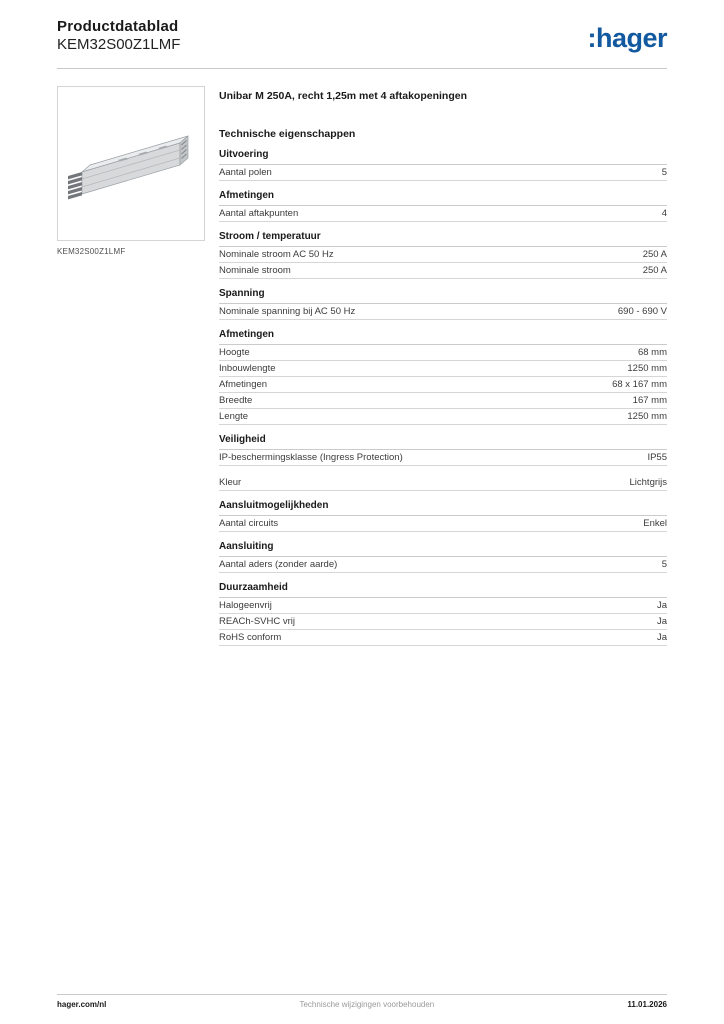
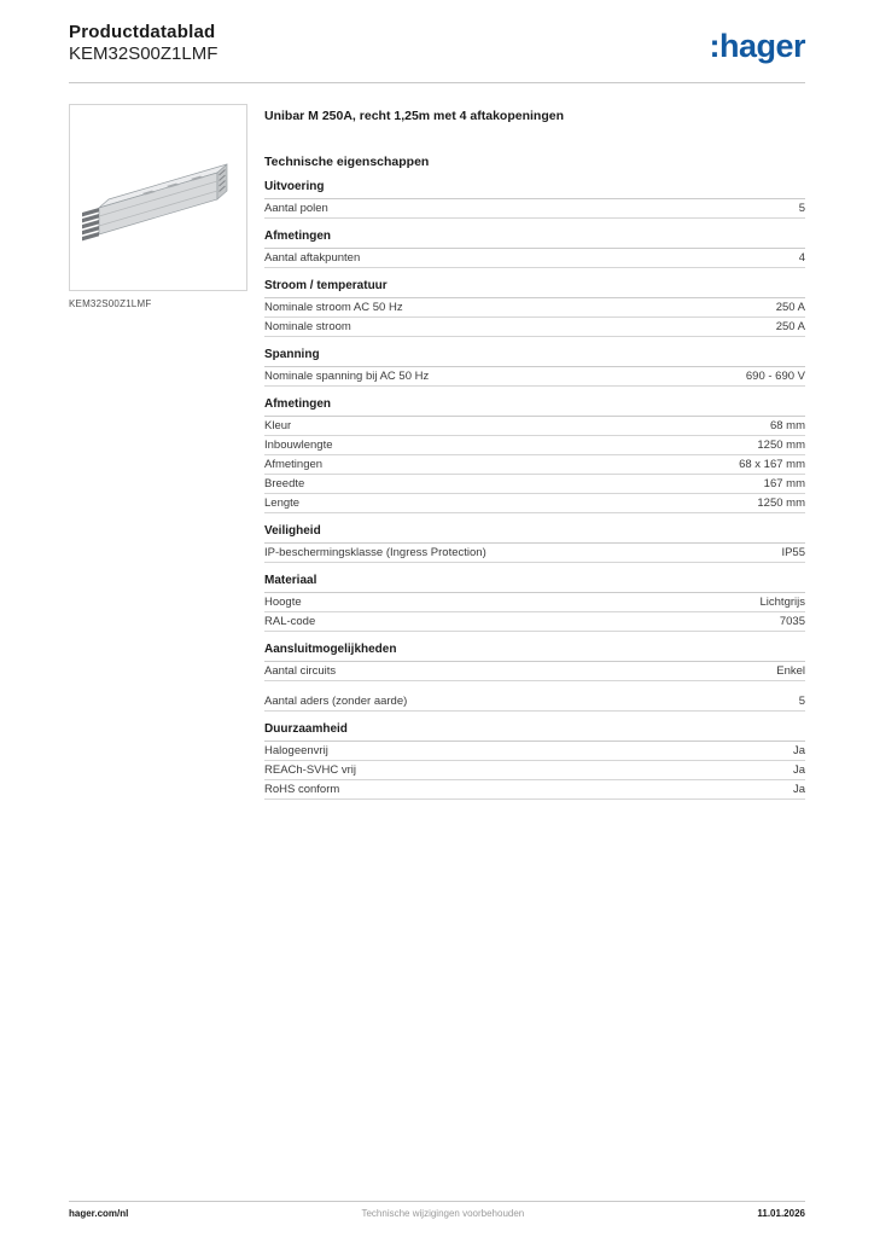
  Productdatablad
  KEM32S00Z1LMF
  :hager
  KEM32S00Z1LMF
  Unibar M 250A, recht 1,25m met 4 aftakopeningen
  Technische eigenschappen
  Uitvoering
  Aantal polen
  5
  Afmetingen
  Aantal aftakpunten
  4
  Stroom / temperatuur
  Nominale stroom AC 50 Hz
  250 A
  Nominale stroom
  250 A
  Spanning
  Nominale spanning bij AC 50 Hz
  690 - 690 V
  Afmetingen
- Hoogte
+ Kleur
  68 mm
  Inbouwlengte
  1250 mm
  Afmetingen
  68 x 167 mm
  Breedte
  167 mm
  Lengte
  1250 mm
  Veiligheid
  IP-beschermingsklasse (Ingress Protection)
  IP55
+ Materiaal
- Kleur
+ Hoogte
  Lichtgrijs
+ RAL-code
+ 7035
  Aansluitmogelijkheden
  Aantal circuits
  Enkel
- Aansluiting
  Aantal aders (zonder aarde)
  5
  Duurzaamheid
  Halogeenvrij
  Ja
  REACh-SVHC vrij
  Ja
  RoHS conform
  Ja
  hager.com/nl
  Technische wijzigingen voorbehouden
  11.01.2026
